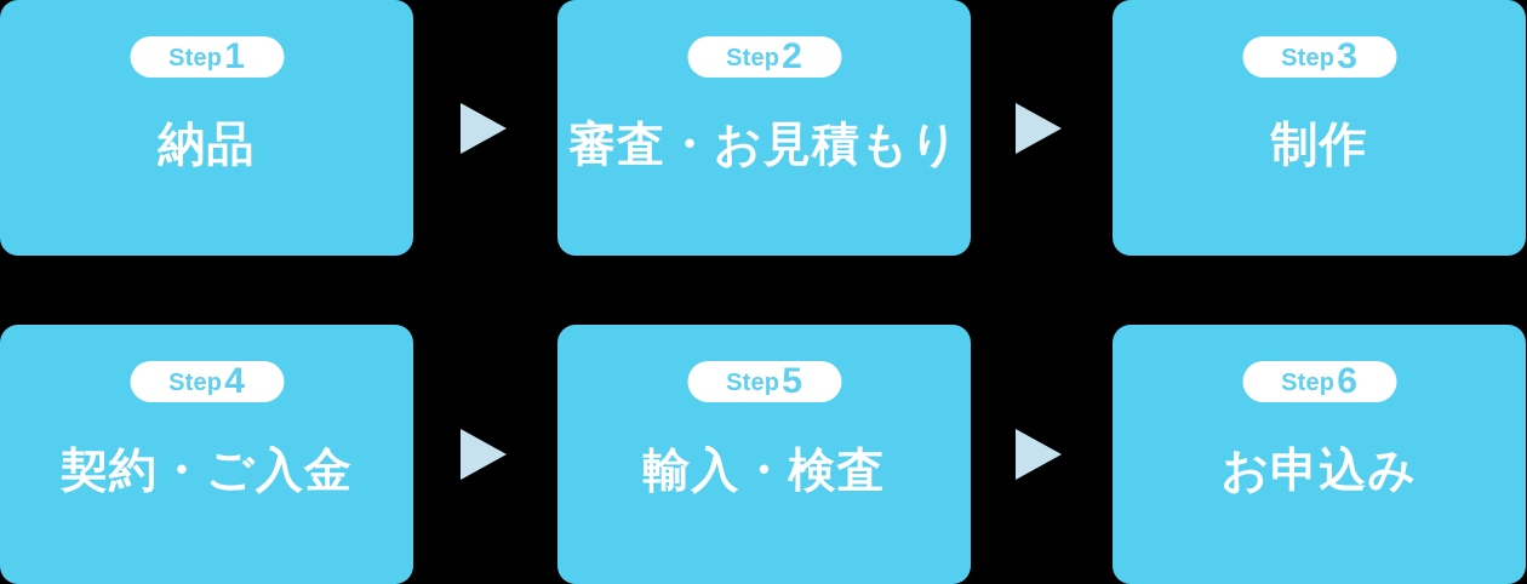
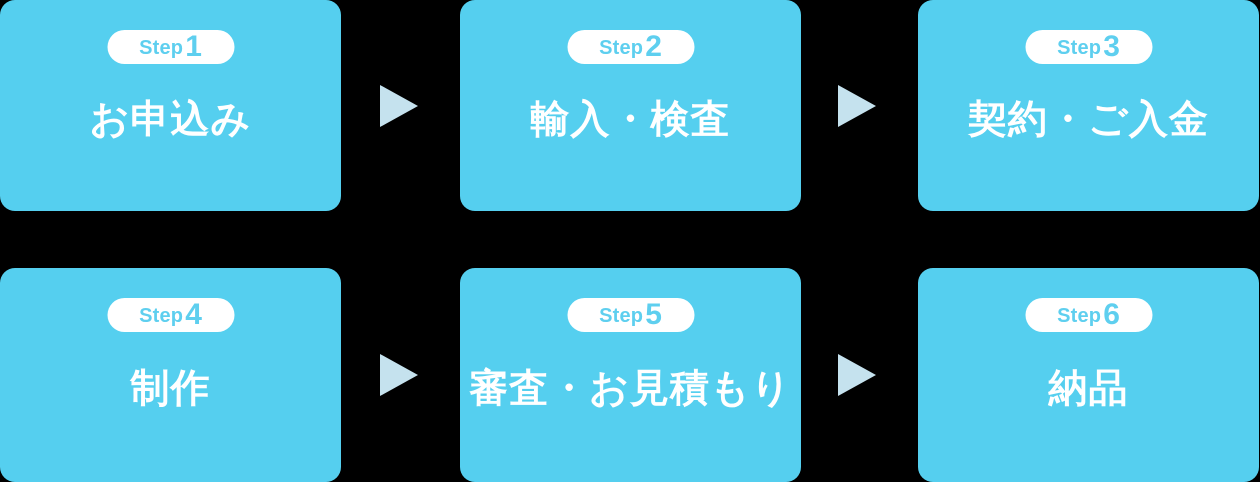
  Step
  1
- 納品
+ お申込み
  Step
  2
- 審査・お見積もり
+ 輸入・検査
  Step
  3
- 制作
+ 契約・ご入金
  Step
  4
- 契約・ご入金
+ 制作
  Step
  5
- 輸入・検査
+ 審査・お見積もり
  Step
  6
- お申込み
+ 納品
